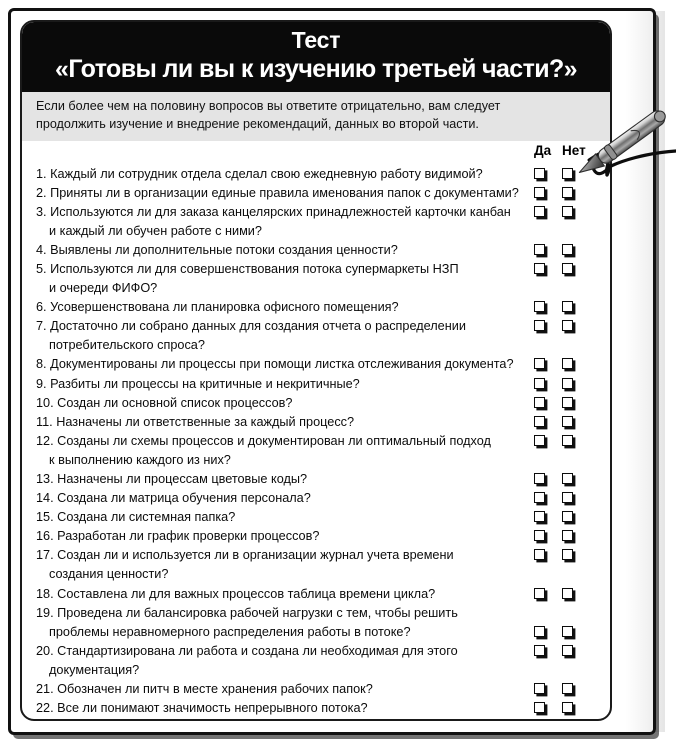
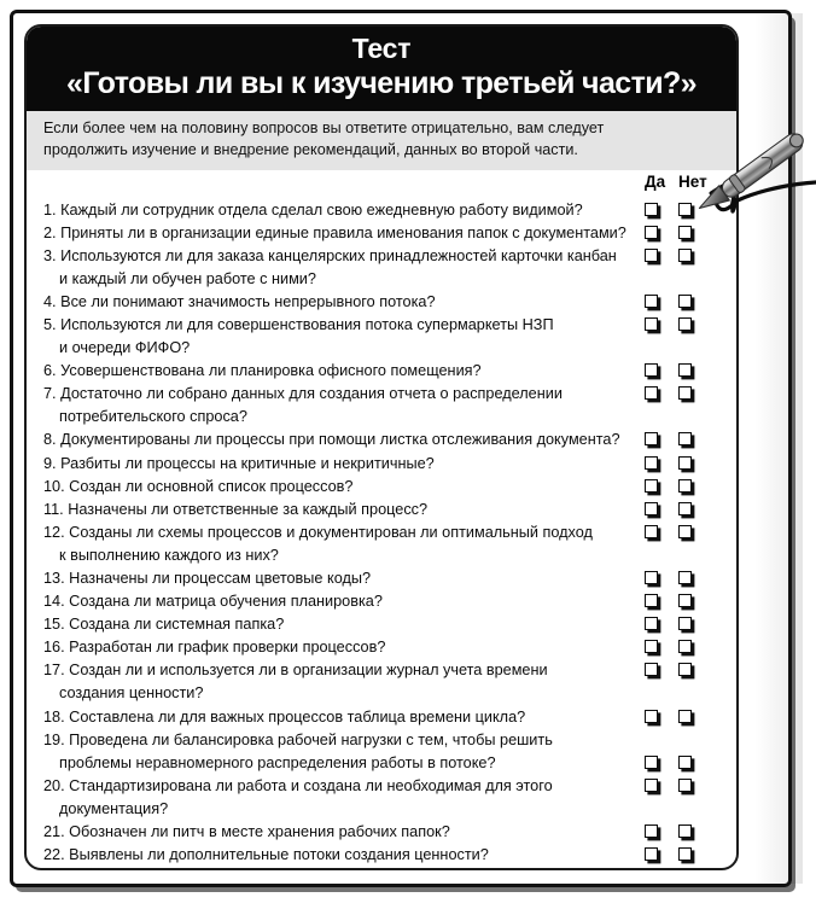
  Тест
  «Готовы ли вы к изучению третьей части?»
  Если более чем на половину вопросов вы ответите отрицательно, вам следует
  продолжить изучение и внедрение рекомендаций, данных во второй части.
  Да
  Нет
  1. Каждый ли сотрудник отдела сделал свою ежедневную работу видимой?
  2. Приняты ли в организации единые правила именования папок с документами?
  3. Используются ли для заказа канцелярских принадлежностей карточки канбан
  и каждый ли обучен работе с ними?
- 4. Выявлены ли дополнительные потоки создания ценности?
+ 4. Все ли понимают значимость непрерывного потока?
  5. Используются ли для совершенствования потока супермаркеты НЗП
  и очереди ФИФО?
  6. Усовершенствована ли планировка офисного помещения?
  7. Достаточно ли собрано данных для создания отчета о распределении
  потребительского спроса?
  8. Документированы ли процессы при помощи листка отслеживания документа?
  9. Разбиты ли процессы на критичные и некритичные?
  10. Создан ли основной список процессов?
  11. Назначены ли ответственные за каждый процесс?
  12. Созданы ли схемы процессов и документирован ли оптимальный подход
  к выполнению каждого из них?
  13. Назначены ли процессам цветовые коды?
- 14. Создана ли матрица обучения персонала?
+ 14. Создана ли матрица обучения планировка?
  15. Создана ли системная папка?
  16. Разработан ли график проверки процессов?
  17. Создан ли и используется ли в организации журнал учета времени
  создания ценности?
  18. Составлена ли для важных процессов таблица времени цикла?
  19. Проведена ли балансировка рабочей нагрузки с тем, чтобы решить
  проблемы неравномерного распределения работы в потоке?
  20. Стандартизирована ли работа и создана ли необходимая для этого
  документация?
  21. Обозначен ли питч в месте хранения рабочих папок?
- 22. Все ли понимают значимость непрерывного потока?
+ 22. Выявлены ли дополнительные потоки создания ценности?
